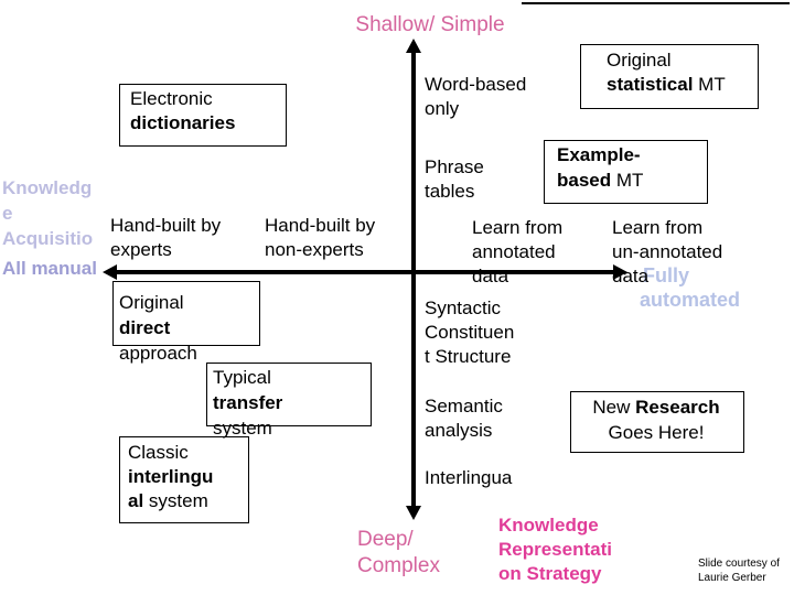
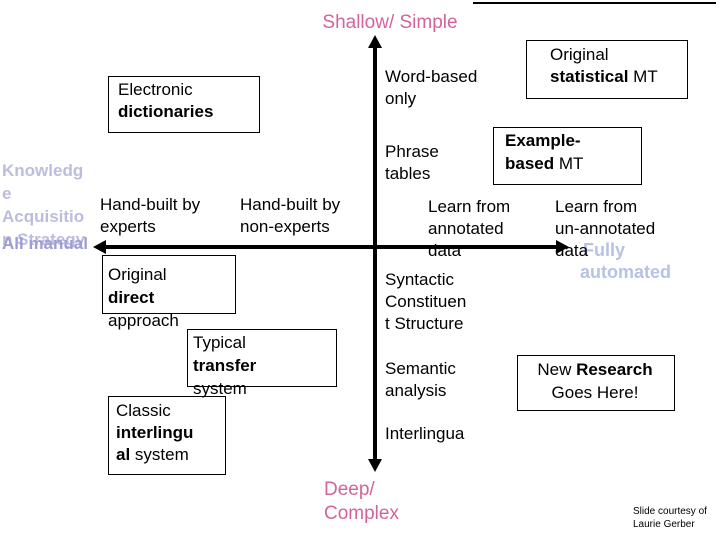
  Shallow/ Simple
  Knowledg
  e
  Acquisitio
+ n Strategy
  All manual
  Fully
  automated
  Electronic
  dictionaries
  Original
  statistical MT
  Word-based
  only
  Phrase
  tables
  Example-
  based MT
  Hand-built by
  experts
  Hand-built by
  non-experts
  Learn from
  annotated
  data
  Learn from
  un-annotated
  data
  Original
  direct
  approach
  Typical
  transfer
  system
  Classic
  interlingu
  al system
  Syntactic
  Constituen
  t Structure
  Semantic
  analysis
  New Research
  Goes Here!
  Interlingua
  Deep/
  Complex
- Knowledge
- Representati
- on Strategy
  Slide courtesy of
  Laurie Gerber
